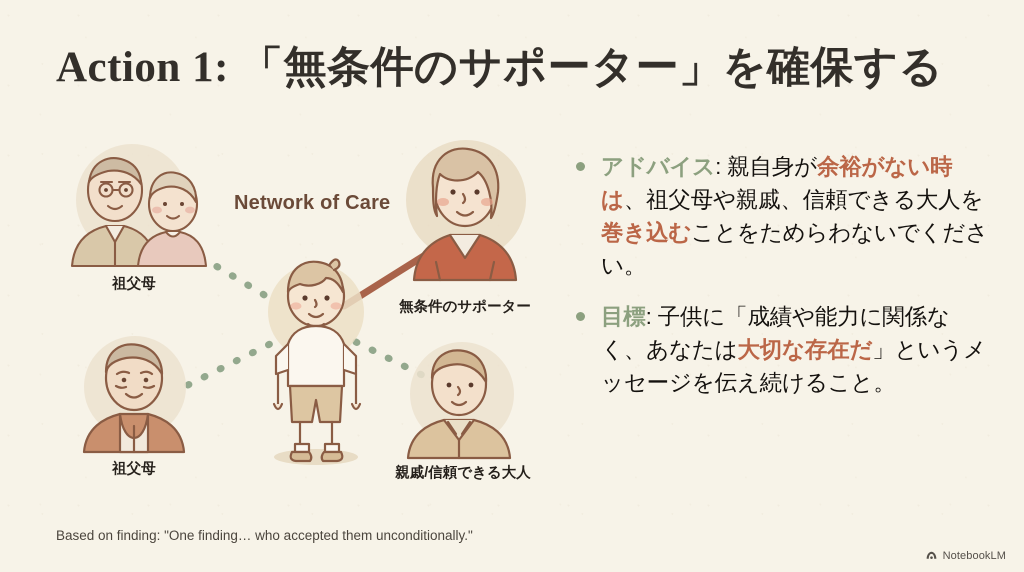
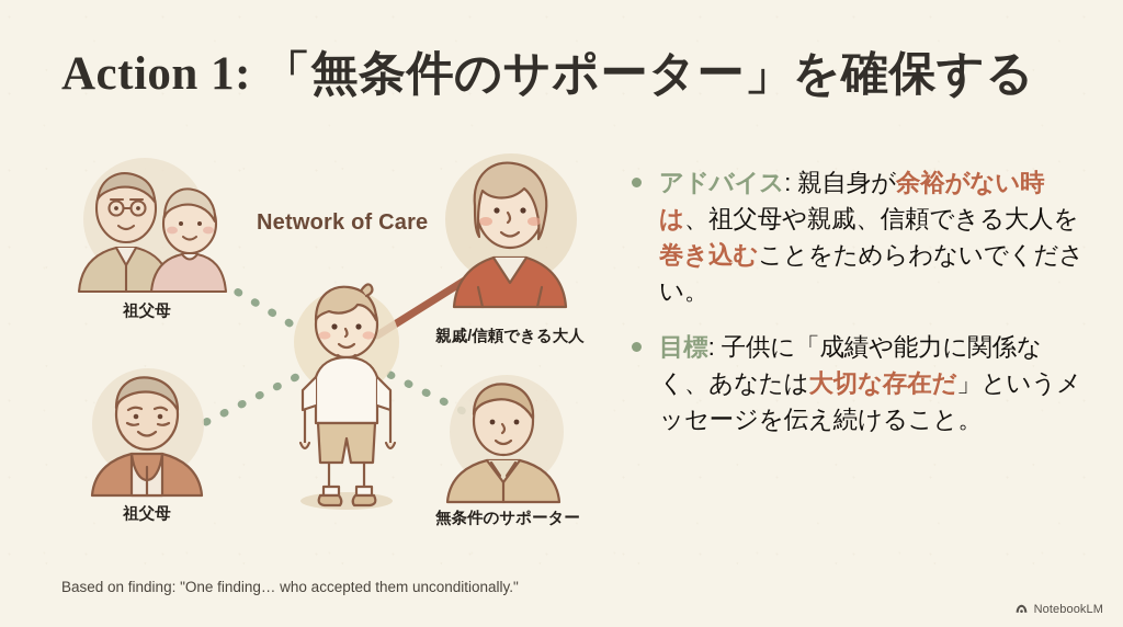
  Action 1: 「無条件のサポーター」を確保する
  Network of Care
  祖父母
- 無条件のサポーター
+ 親戚/信頼できる大人
  祖父母
- 親戚/信頼できる大人
+ 無条件のサポーター
  アドバイス: 親自身が余裕がない時は、祖父母や親戚、信頼できる大人を巻き込むことをためらわないでください。
  目標: 子供に「成績や能力に関係なく、あなたは大切な存在だ」というメッセージを伝え続けること。
  Based on finding: "One finding… who accepted them unconditionally."
  NotebookLM
